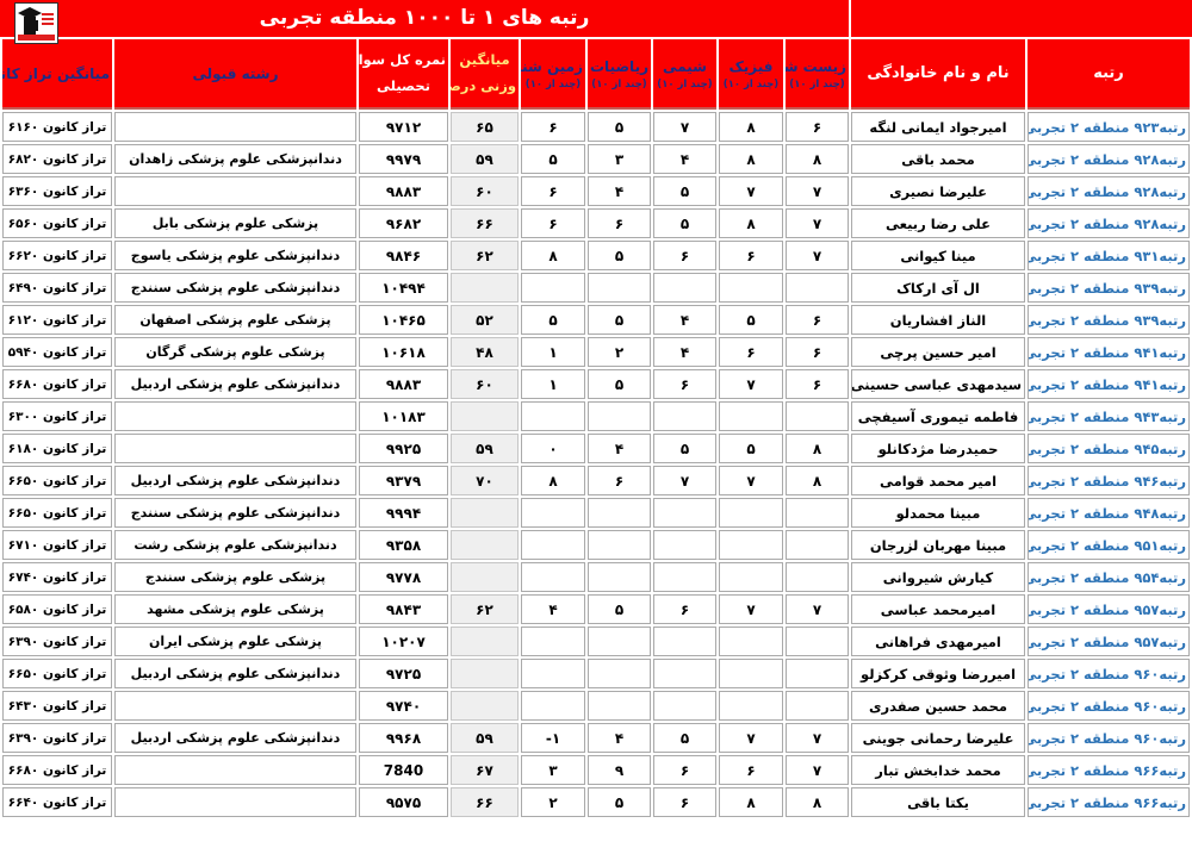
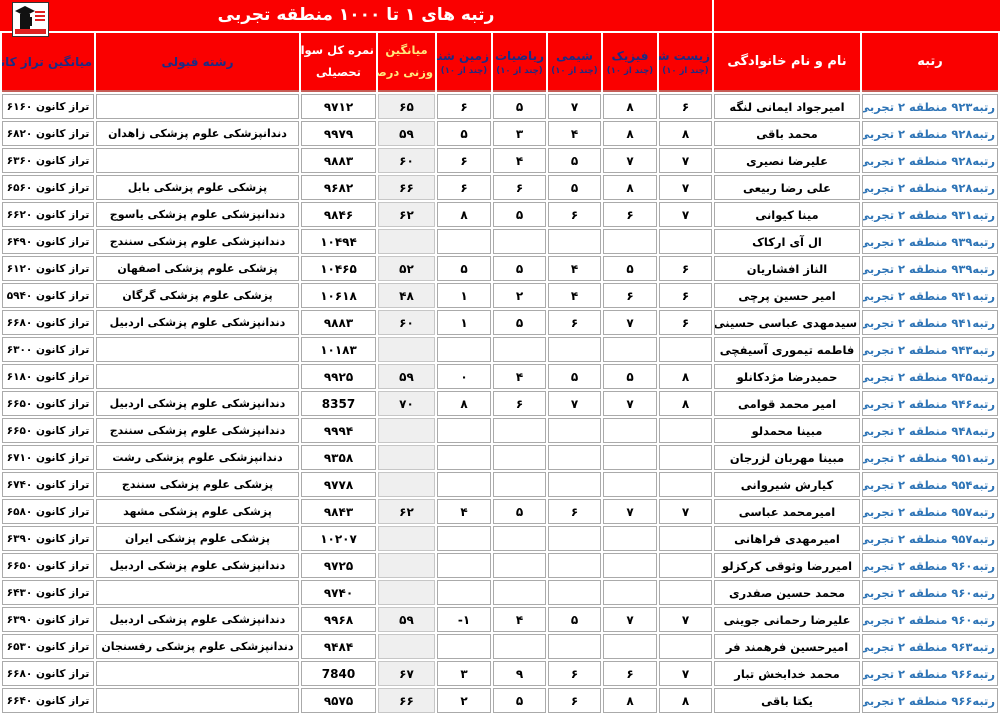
  رتبه های ۱ تا ۱۰۰۰ منطقه تجربی
  رتبه	نام و نام خانوادگی	زیست ش (چند از ۱۰)	فیزیک (چند از ۱۰)	شیمی (چند از ۱۰)	ریاضیات (چند از ۱۰)	زمین شن (چند از ۱۰)	میانگین وزنی درص	نمره کل سوا تحصیلی	رشته قبولی	میانگین تراز کان
  رتبه۹۲۳ منطقه ۲ تجربی	امیرجواد ایمانی لنگه	۶	۸	۷	۵	۶	۶۵	۹۷۱۲		تراز کانون ۶۱۶۰
  رتبه۹۲۸ منطقه ۲ تجربی	محمد باقی	۸	۸	۴	۳	۵	۵۹	۹۹۷۹	دندانپزشکی علوم پزشکی زاهدان	تراز کانون ۶۸۲۰
  رتبه۹۲۸ منطقه ۲ تجربی	علیرضا نصیری	۷	۷	۵	۴	۶	۶۰	۹۸۸۳		تراز کانون ۶۳۶۰
  رتبه۹۲۸ منطقه ۲ تجربی	علی رضا ربیعی	۷	۸	۵	۶	۶	۶۶	۹۶۸۲	پزشکی علوم پزشکی بابل	تراز کانون ۶۵۶۰
  رتبه۹۳۱ منطقه ۲ تجربی	مینا کیوانی	۷	۶	۶	۵	۸	۶۲	۹۸۴۶	دندانپزشکی علوم پزشکی یاسوج	تراز کانون ۶۶۲۰
  رتبه۹۳۹ منطقه ۲ تجربی	ال آی ارکاک							۱۰۴۹۴	دندانپزشکی علوم پزشکی سنندج	تراز کانون ۶۴۹۰
  رتبه۹۳۹ منطقه ۲ تجربی	الناز افشاریان	۶	۵	۴	۵	۵	۵۲	۱۰۴۶۵	پزشکی علوم پزشکی اصفهان	تراز کانون ۶۱۲۰
  رتبه۹۴۱ منطقه ۲ تجربی	امیر حسین پرچی	۶	۶	۴	۲	۱	۴۸	۱۰۶۱۸	پزشکی علوم پزشکی گرگان	تراز کانون ۵۹۴۰
  رتبه۹۴۱ منطقه ۲ تجربی	سیدمهدی عباسی حسینی	۶	۷	۶	۵	۱	۶۰	۹۸۸۳	دندانپزشکی علوم پزشکی اردبیل	تراز کانون ۶۶۸۰
  رتبه۹۴۳ منطقه ۲ تجربی	فاطمه تیموری آسیفچی							۱۰۱۸۳		تراز کانون ۶۳۰۰
  رتبه۹۴۵ منطقه ۲ تجربی	حمیدرضا مژدکانلو	۸	۵	۵	۴	۰	۵۹	۹۹۲۵		تراز کانون ۶۱۸۰
- رتبه۹۴۶ منطقه ۲ تجربی	امیر محمد قوامی	۸	۷	۷	۶	۸	۷۰	۹۳۷۹	دندانپزشکی علوم پزشکی اردبیل	تراز کانون ۶۶۵۰
+ رتبه۹۴۶ منطقه ۲ تجربی	امیر محمد قوامی	۸	۷	۷	۶	۸	۷۰	8357	دندانپزشکی علوم پزشکی اردبیل	تراز کانون ۶۶۵۰
  رتبه۹۴۸ منطقه ۲ تجربی	مبینا محمدلو							۹۹۹۴	دندانپزشکی علوم پزشکی سنندج	تراز کانون ۶۶۵۰
  رتبه۹۵۱ منطقه ۲ تجربی	مبینا مهربان لزرجان							۹۳۵۸	دندانپزشکی علوم پزشکی رشت	تراز کانون ۶۷۱۰
  رتبه۹۵۴ منطقه ۲ تجربی	کیارش شیروانی							۹۷۷۸	پزشکی علوم پزشکی سنندج	تراز کانون ۶۷۴۰
  رتبه۹۵۷ منطقه ۲ تجربی	امیرمحمد عباسی	۷	۷	۶	۵	۴	۶۲	۹۸۴۳	پزشکی علوم پزشکی مشهد	تراز کانون ۶۵۸۰
  رتبه۹۵۷ منطقه ۲ تجربی	امیرمهدی فراهانی							۱۰۲۰۷	پزشکی علوم پزشکی ایران	تراز کانون ۶۳۹۰
  رتبه۹۶۰ منطقه ۲ تجربی	امیررضا وثوقی کرکزلو							۹۷۲۵	دندانپزشکی علوم پزشکی اردبیل	تراز کانون ۶۶۵۰
  رتبه۹۶۰ منطقه ۲ تجربی	محمد حسین صفدری							۹۷۴۰		تراز کانون ۶۴۳۰
  رتبه۹۶۰ منطقه ۲ تجربی	علیرضا رحمانی جوینی	۷	۷	۵	۴	-۱	۵۹	۹۹۶۸	دندانپزشکی علوم پزشکی اردبیل	تراز کانون ۶۳۹۰
+ رتبه۹۶۳ منطقه ۲ تجربی	امیرحسین فرهمند فر							۹۴۸۴	دندانپزشکی علوم پزشکی رفسنجان	تراز کانون ۶۵۳۰
  رتبه۹۶۶ منطقه ۲ تجربی	محمد خدابخش تبار	۷	۶	۶	۹	۳	۶۷	7840		تراز کانون ۶۶۸۰
  رتبه۹۶۶ منطقه ۲ تجربی	یکتا باقی	۸	۸	۶	۵	۲	۶۶	۹۵۷۵		تراز کانون ۶۶۴۰
